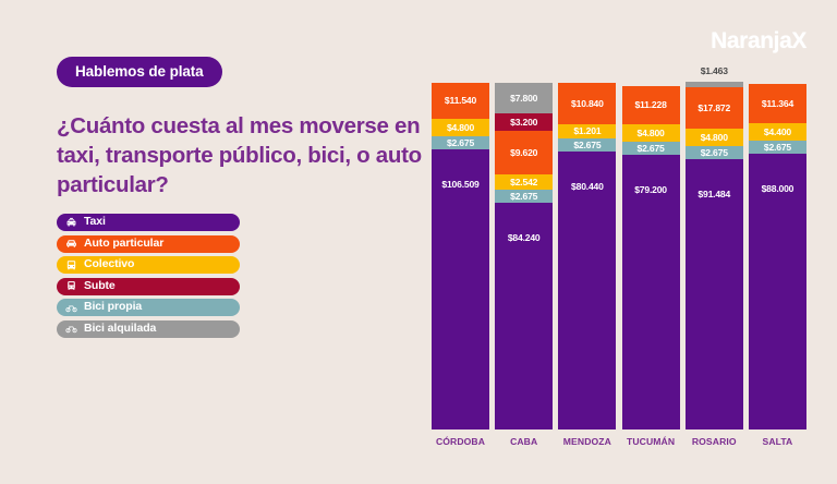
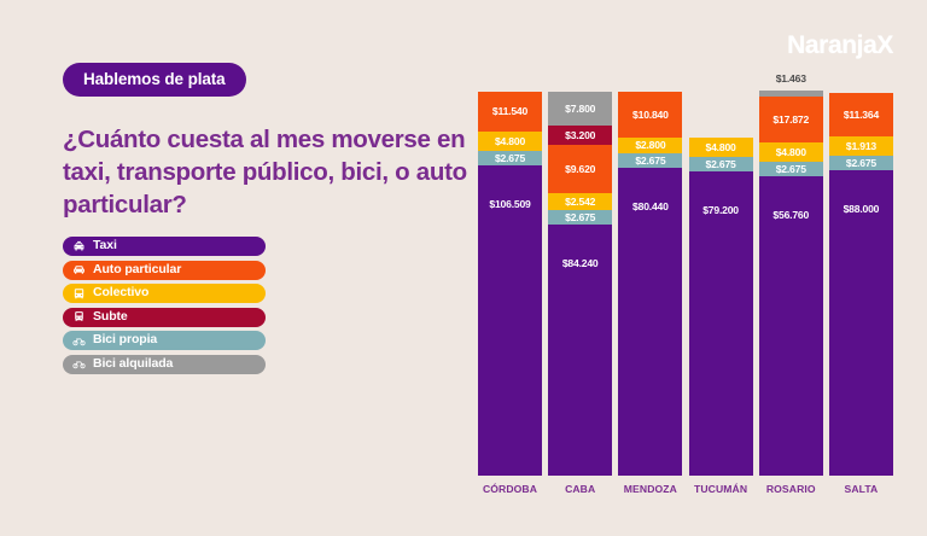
  NaranjaX
  Hablemos de plata
  ¿Cuánto cuesta al mes moverse en taxi, transporte público, bici, o auto particular?
  Taxi
  Auto particular
  Colectivo
  Subte
  Bici propia
  Bici alquilada
  $11.540
  $4.800
  $2.675
  $106.509
  $7.800
  $3.200
  $9.620
  $2.542
  $2.675
  $84.240
  $10.840
- $1.201
+ $2.800
  $2.675
  $80.440
- $11.228
  $4.800
  $2.675
  $79.200
  $1.463
  $17.872
  $4.800
  $2.675
- $91.484
+ $56.760
  $11.364
- $4.400
+ $1.913
  $2.675
  $88.000
  CÓRDOBA
  CABA
  MENDOZA
  TUCUMÁN
  ROSARIO
  SALTA
